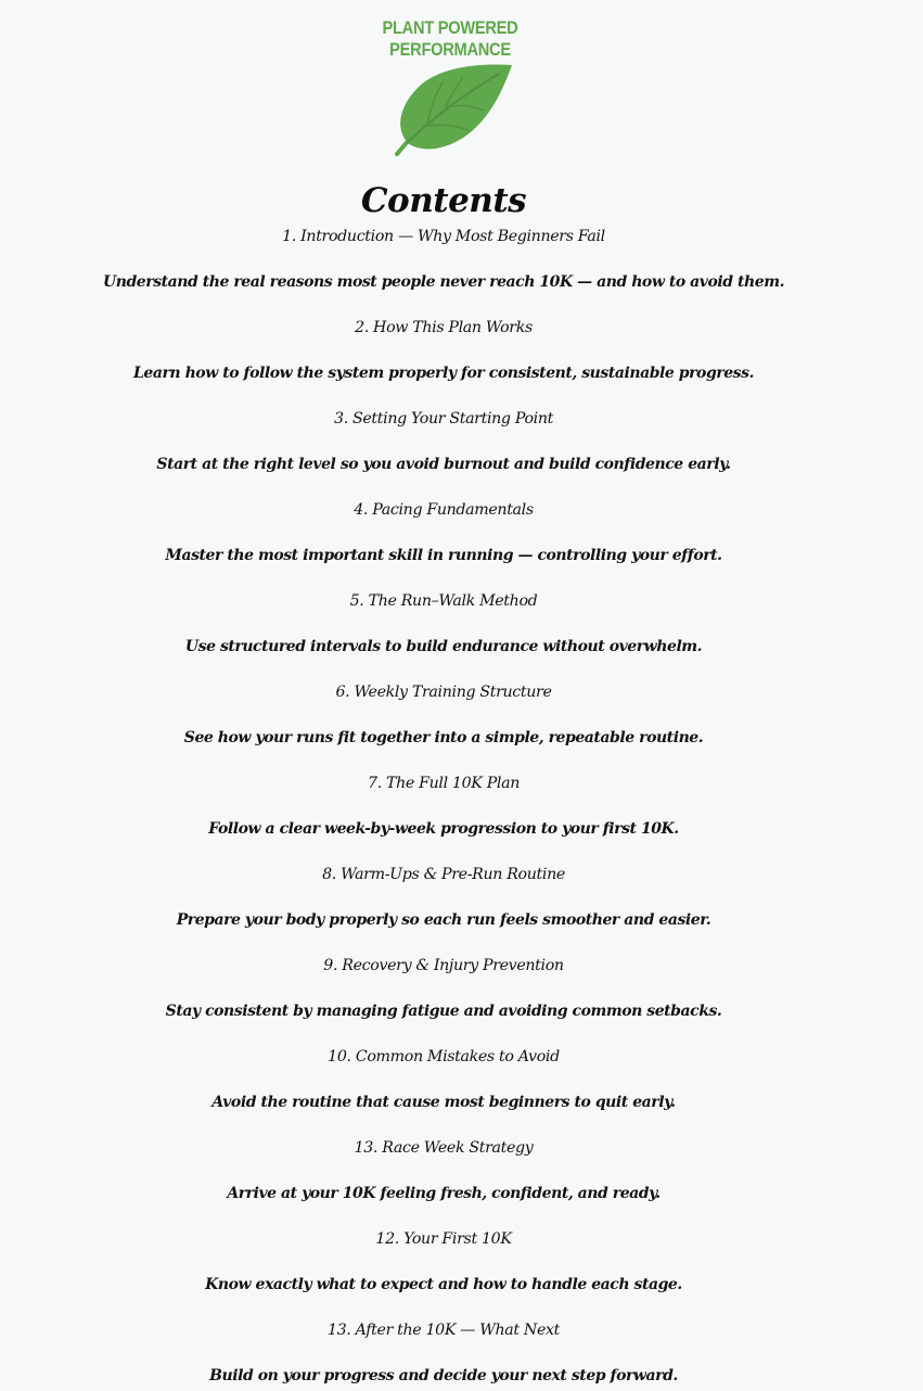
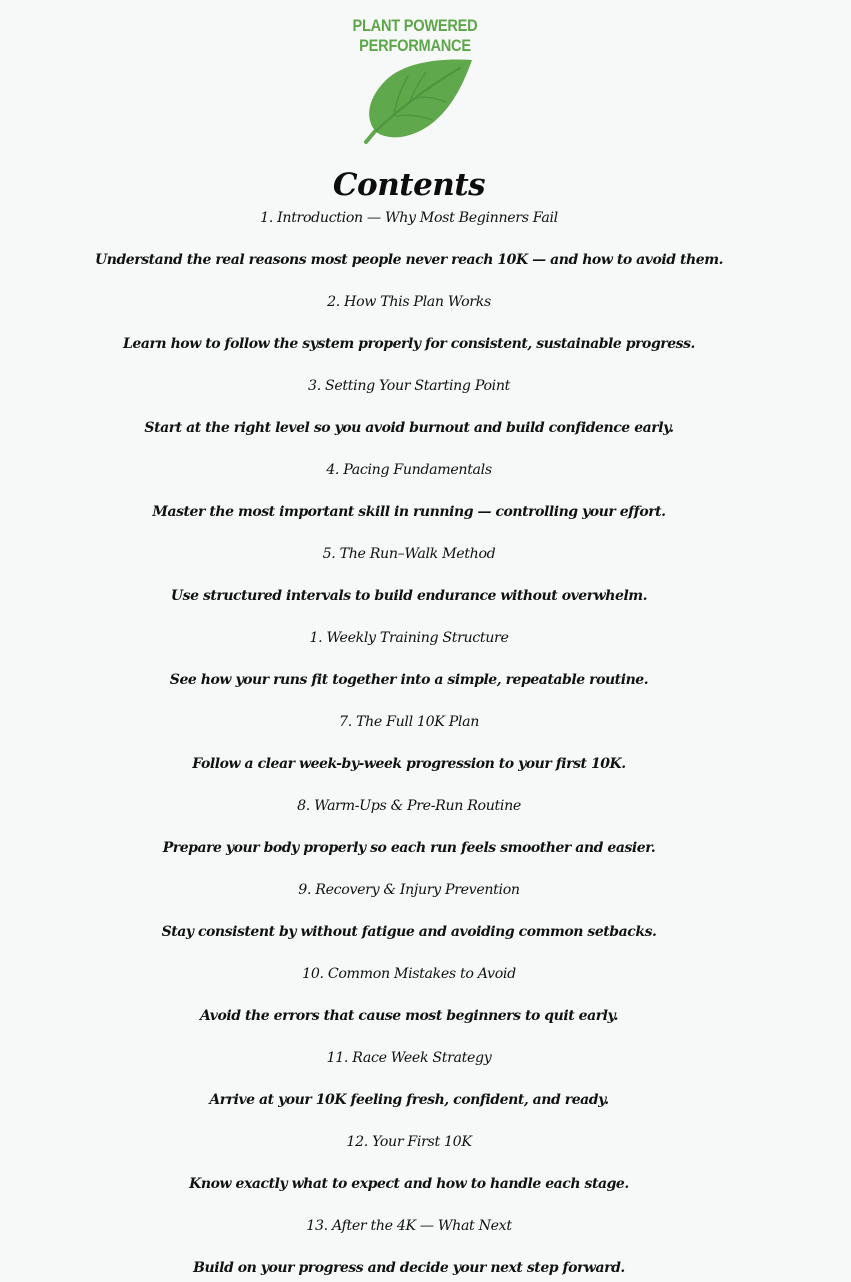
  PLANT POWERED
  PERFORMANCE
  Contents
  1. Introduction — Why Most Beginners Fail
  Understand the real reasons most people never reach 10K — and how to avoid them.
  2. How This Plan Works
  Learn how to follow the system properly for consistent, sustainable progress.
  3. Setting Your Starting Point
  Start at the right level so you avoid burnout and build confidence early.
  4. Pacing Fundamentals
  Master the most important skill in running — controlling your effort.
  5. The Run–Walk Method
  Use structured intervals to build endurance without overwhelm.
- 6. Weekly Training Structure
+ 1. Weekly Training Structure
  See how your runs fit together into a simple, repeatable routine.
  7. The Full 10K Plan
  Follow a clear week-by-week progression to your first 10K.
  8. Warm-Ups & Pre-Run Routine
  Prepare your body properly so each run feels smoother and easier.
  9. Recovery & Injury Prevention
- Stay consistent by managing fatigue and avoiding common setbacks.
+ Stay consistent by without fatigue and avoiding common setbacks.
  10. Common Mistakes to Avoid
- Avoid the routine that cause most beginners to quit early.
+ Avoid the errors that cause most beginners to quit early.
- 13. Race Week Strategy
+ 11. Race Week Strategy
  Arrive at your 10K feeling fresh, confident, and ready.
  12. Your First 10K
  Know exactly what to expect and how to handle each stage.
- 13. After the 10K — What Next
+ 13. After the 4K — What Next
  Build on your progress and decide your next step forward.
